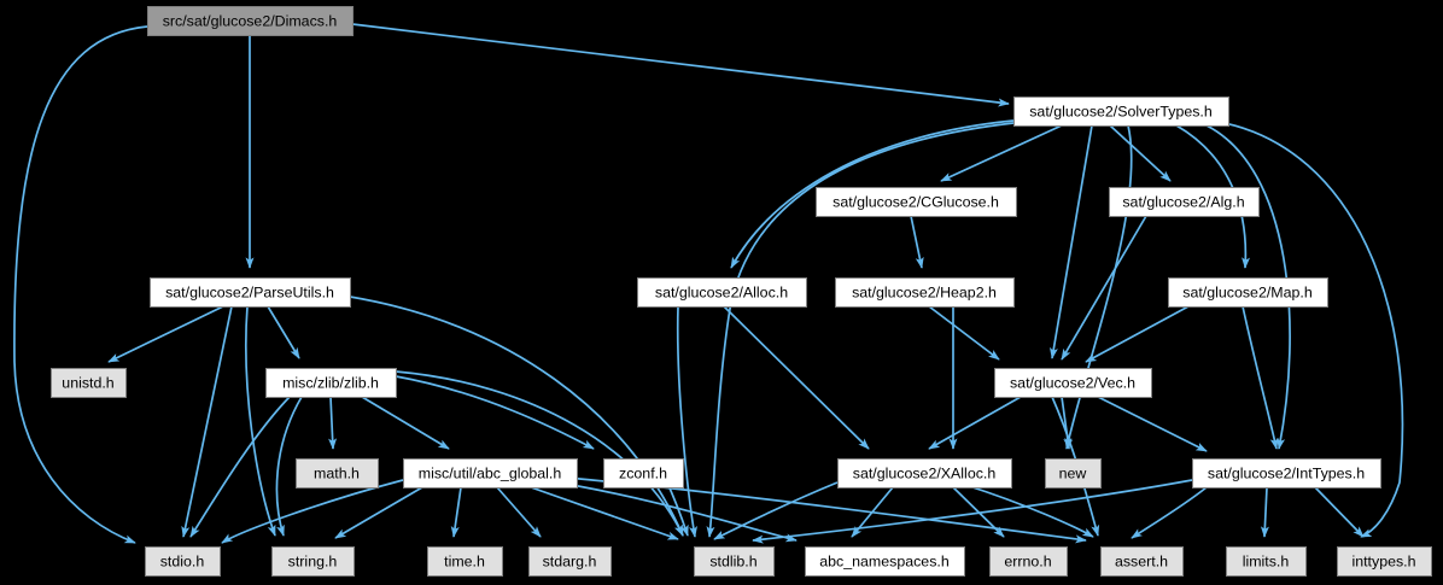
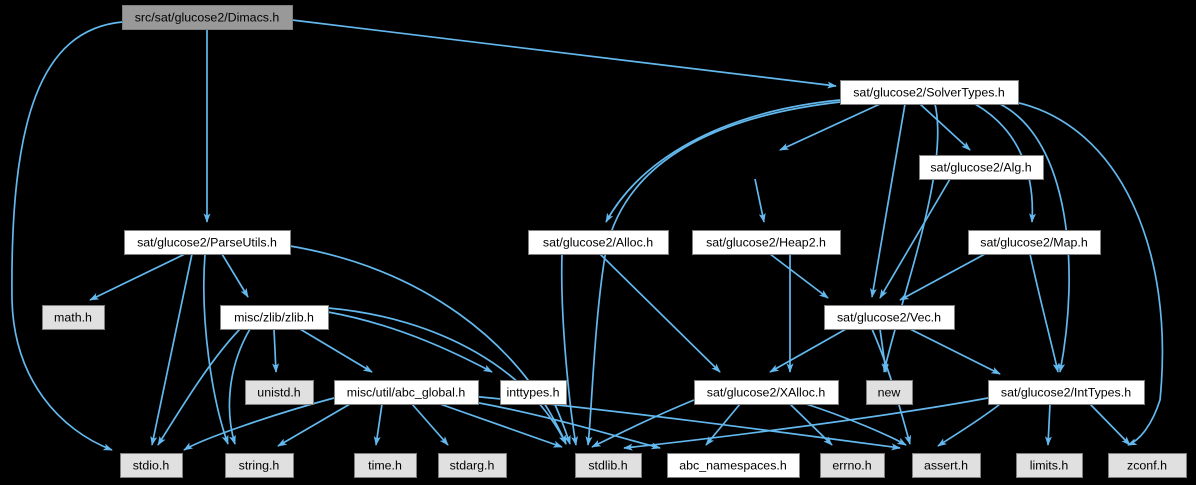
  src/sat/glucose2/Dimacs.h
  sat/glucose2/SolverTypes.h
- sat/glucose2/CGlucose.h
  sat/glucose2/Alg.h
  sat/glucose2/ParseUtils.h
  sat/glucose2/Alloc.h
  sat/glucose2/Heap2.h
  sat/glucose2/Map.h
- unistd.h
+ math.h
  misc/zlib/zlib.h
  sat/glucose2/Vec.h
- math.h
+ unistd.h
  misc/util/abc_global.h
- zconf.h
+ inttypes.h
  sat/glucose2/XAlloc.h
  new
  sat/glucose2/IntTypes.h
  stdio.h
  string.h
  time.h
  stdarg.h
  stdlib.h
  abc_namespaces.h
  errno.h
  assert.h
  limits.h
- inttypes.h
+ zconf.h
